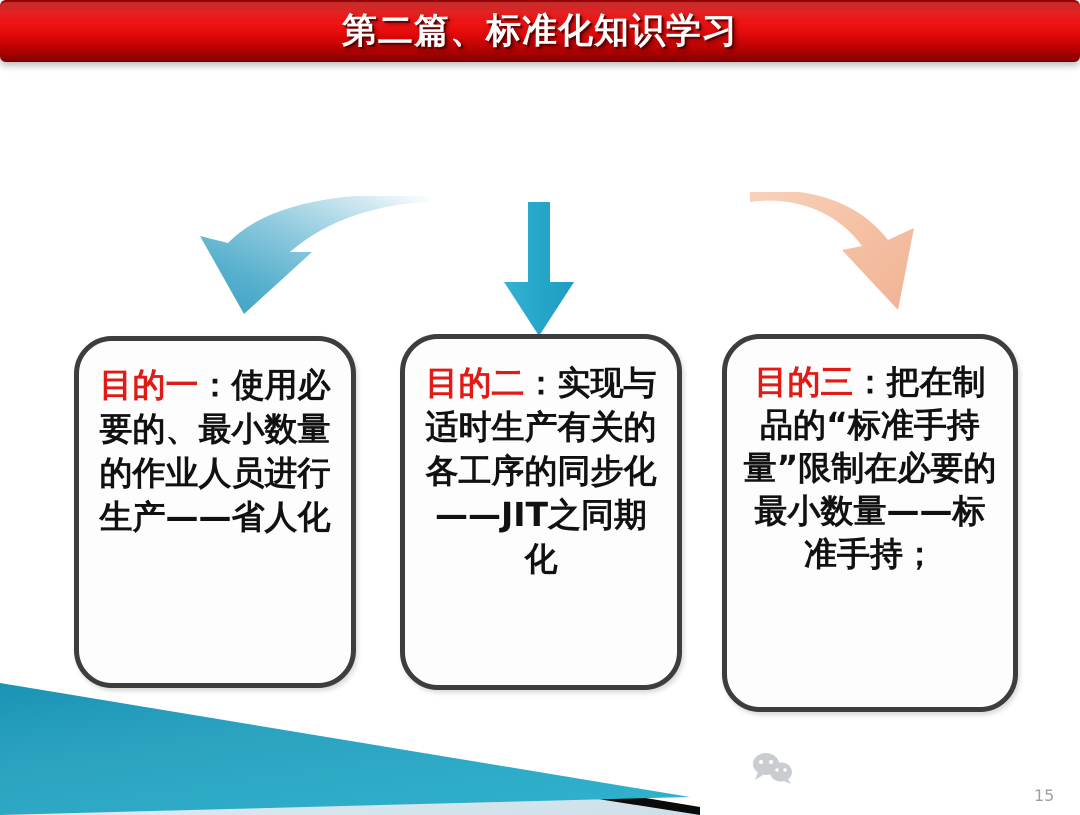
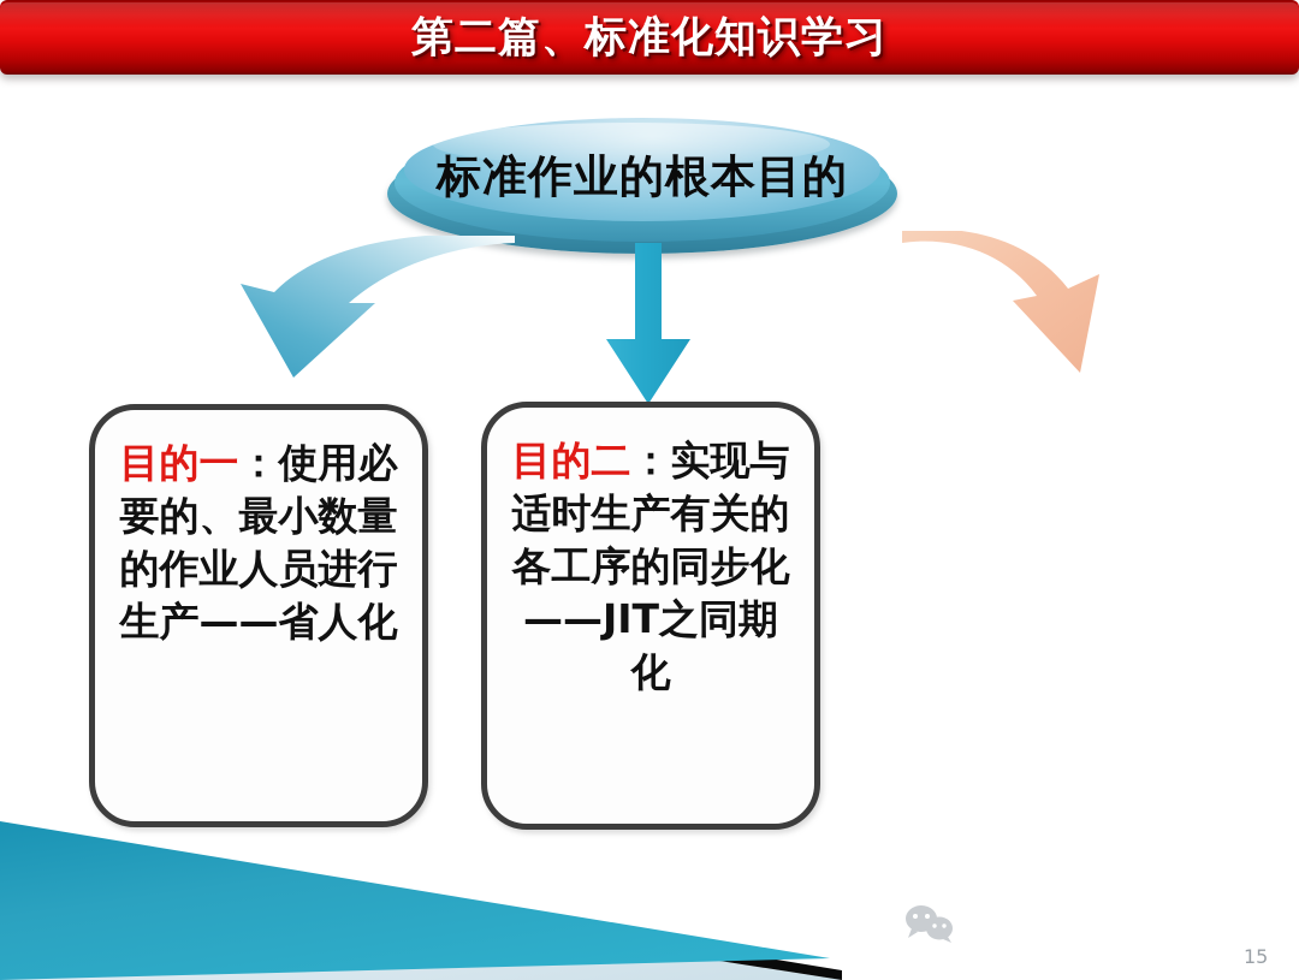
  第二篇、标准化知识学习
+ 标准作业的根本目的
  目的一：使用必要的、最小数量的作业人员进行生产——省人化
  目的二：实现与适时生产有关的各工序的同步化——JIT之同期化
- 目的三：把在制品的“标准手持量”限制在必要的最小数量——标准手持；
  15
